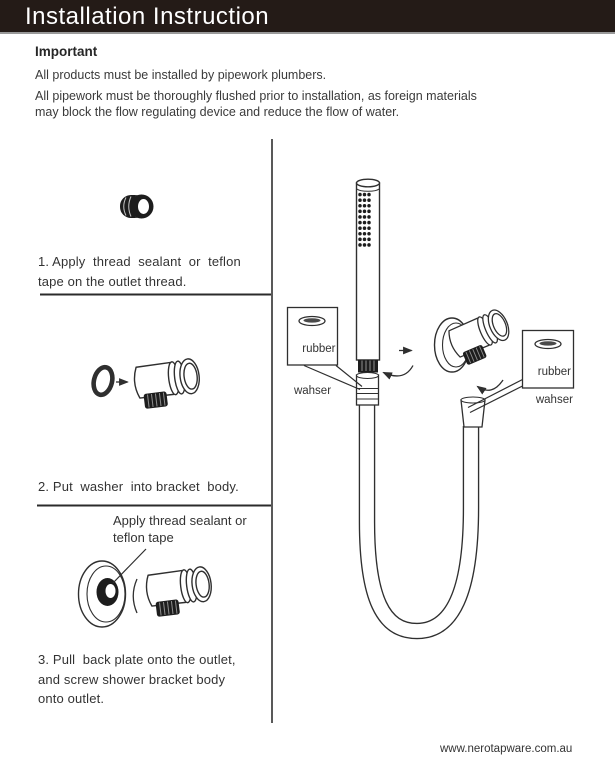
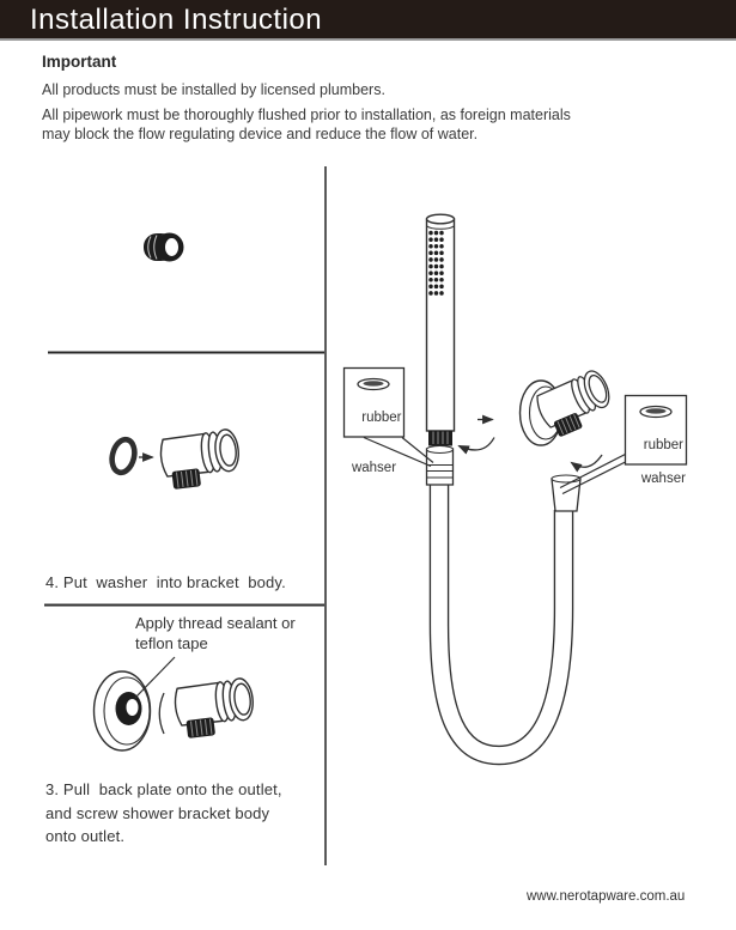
  Installation Instruction
  Important
- All products must be installed by pipework plumbers.
+ All products must be installed by licensed plumbers.
  All pipework must be thoroughly flushed prior to installation, as foreign materials
  may block the flow regulating device and reduce the flow of water.
- 1. Apply thread sealant or teflon
- tape on the outlet thread.
- 2. Put washer into bracket body.
+ 4. Put washer into bracket body.
  Apply thread sealant or
  teflon tape
  3. Pull back plate onto the outlet,
  and screw shower bracket body
  onto outlet.
  rubber
  wahser
  rubber
  wahser
  www.nerotapware.com.au
